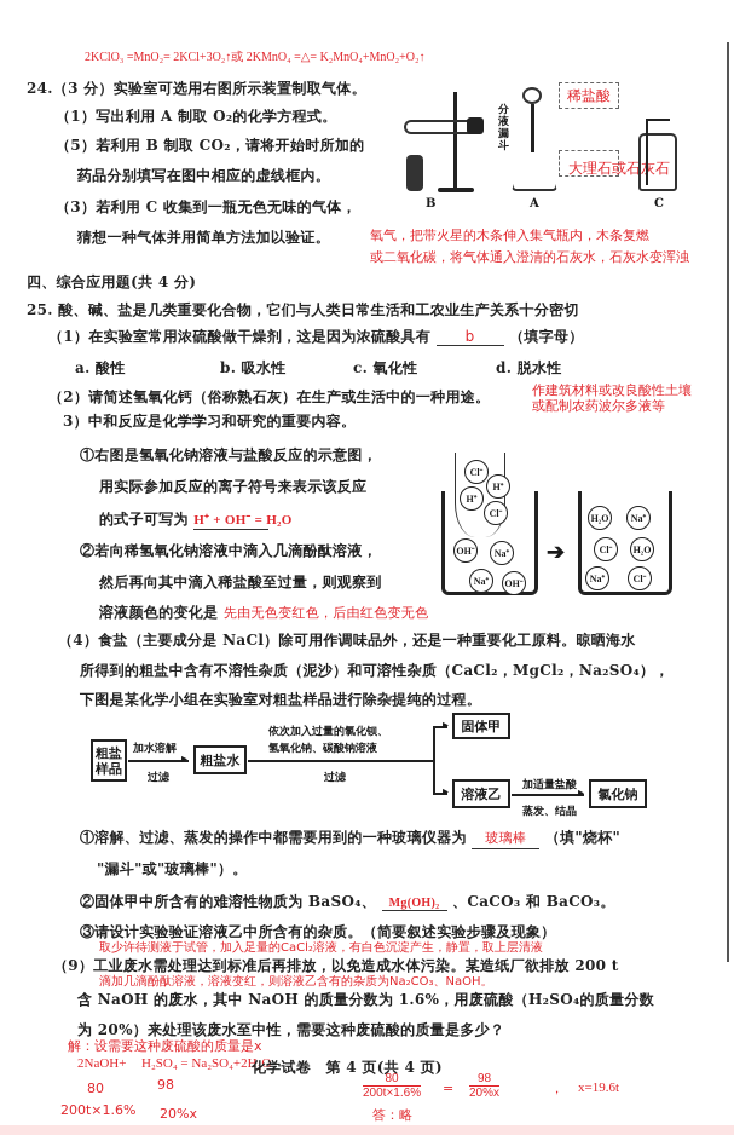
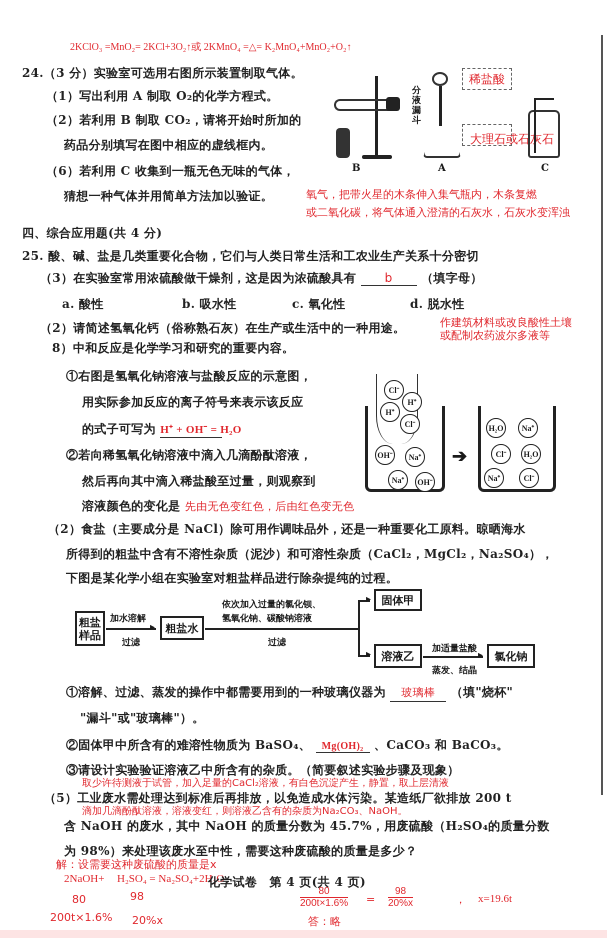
  2KClO₃ =MnO₂= 2KCl+3O₂↑或 2KMnO₄ =△= K₂MnO₄+MnO₂+O₂↑
  24.（3 分）实验室可选用右图所示装置制取气体。
  （1）写出利用 A 制取 O₂的化学方程式。
- （5）若利用 B 制取 CO₂，请将开始时所加的
+ （2）若利用 B 制取 CO₂，请将开始时所加的
  药品分别填写在图中相应的虚线框内。
- （3）若利用 C 收集到一瓶无色无味的气体，
+ （6）若利用 C 收集到一瓶无色无味的气体，
  猜想一种气体并用简单方法加以验证。
  氧气，把带火星的木条伸入集气瓶内，木条复燃
  或二氧化碳，将气体通入澄清的石灰水，石灰水变浑浊
  B
  分液漏斗
  A
  稀盐酸
  大理石或石灰石
  C
  四、综合应用题(共 4 分)
  25. 酸、碱、盐是几类重要化合物，它们与人类日常生活和工农业生产关系十分密切
- （1）在实验室常用浓硫酸做干燥剂，这是因为浓硫酸具有 b （填字母）
+ （3）在实验室常用浓硫酸做干燥剂，这是因为浓硫酸具有 b （填字母）
  a. 酸性
  b. 吸水性
  c. 氧化性
  d. 脱水性
  （2）请简述氢氧化钙（俗称熟石灰）在生产或生活中的一种用途。
  作建筑材料或改良酸性土壤
  或配制农药波尔多液等
- 3）中和反应是化学学习和研究的重要内容。
+ 8）中和反应是化学学习和研究的重要内容。
  ①右图是氢氧化钠溶液与盐酸反应的示意图，
  用实际参加反应的离子符号来表示该反应
  的式子可写为 H⁺ + OH⁻ = H₂O
  ②若向稀氢氧化钠溶液中滴入几滴酚酞溶液，
  然后再向其中滴入稀盐酸至过量，则观察到
  溶液颜色的变化是 先由无色变红色，后由红色变无色
  Cl⁻
  H⁺
  H⁺
  Cl⁻
  OH⁻
  Na⁺
  Na⁺
  OH⁻
  ➔
  H₂O
  Na⁺
  Cl⁻
  H₂O
  Na⁺
  Cl⁻
- （4）食盐（主要成分是 NaCl）除可用作调味品外，还是一种重要化工原料。晾晒海水
+ （2）食盐（主要成分是 NaCl）除可用作调味品外，还是一种重要化工原料。晾晒海水
  所得到的粗盐中含有不溶性杂质（泥沙）和可溶性杂质（CaCl₂，MgCl₂，Na₂SO₄），
  下图是某化学小组在实验室对粗盐样品进行除杂提纯的过程。
  粗盐
  样品
  加水溶解
  ▸
  过滤
  粗盐水
  依次加入过量的氯化钡、
  氢氧化钠、碳酸钠溶液
  过滤
  ▸
  ▸
  固体甲
  溶液乙
  加适量盐酸
  ▸
  蒸发、结晶
  氯化钠
  ①溶解、过滤、蒸发的操作中都需要用到的一种玻璃仪器为 玻璃棒 （填"烧杯"
  "漏斗"或"玻璃棒"）。
  ②固体甲中所含有的难溶性物质为 BaSO₄、 Mg(OH)₂ 、CaCO₃ 和 BaCO₃。
  ③请设计实验验证溶液乙中所含有的杂质。（简要叙述实验步骤及现象）
  取少许待测液于试管，加入足量的CaCl₂溶液，有白色沉淀产生，静置，取上层清液
- （9）工业废水需处理达到标准后再排放，以免造成水体污染。某造纸厂欲排放 200 t
+ （5）工业废水需处理达到标准后再排放，以免造成水体污染。某造纸厂欲排放 200 t
  滴加几滴酚酞溶液，溶液变红，则溶液乙含有的杂质为Na₂CO₃、NaOH。
- 含 NaOH 的废水，其中 NaOH 的质量分数为 1.6%，用废硫酸（H₂SO₄的质量分数
+ 含 NaOH 的废水，其中 NaOH 的质量分数为 45.7%，用废硫酸（H₂SO₄的质量分数
- 为 20%）来处理该废水至中性，需要这种废硫酸的质量是多少？
+ 为 98%）来处理该废水至中性，需要这种废硫酸的质量是多少？
  解：设需要这种废硫酸的质量是x
  2NaOH+
  H₂SO₄ = Na₂SO₄+2H₂O
  化学试卷 第 4 页(共 4 页)
  80
  98
  200t×1.6%
  20%x
  80
  200t×1.6%
  =
  98
  20%x
  ，
  x=19.6t
  答：略
